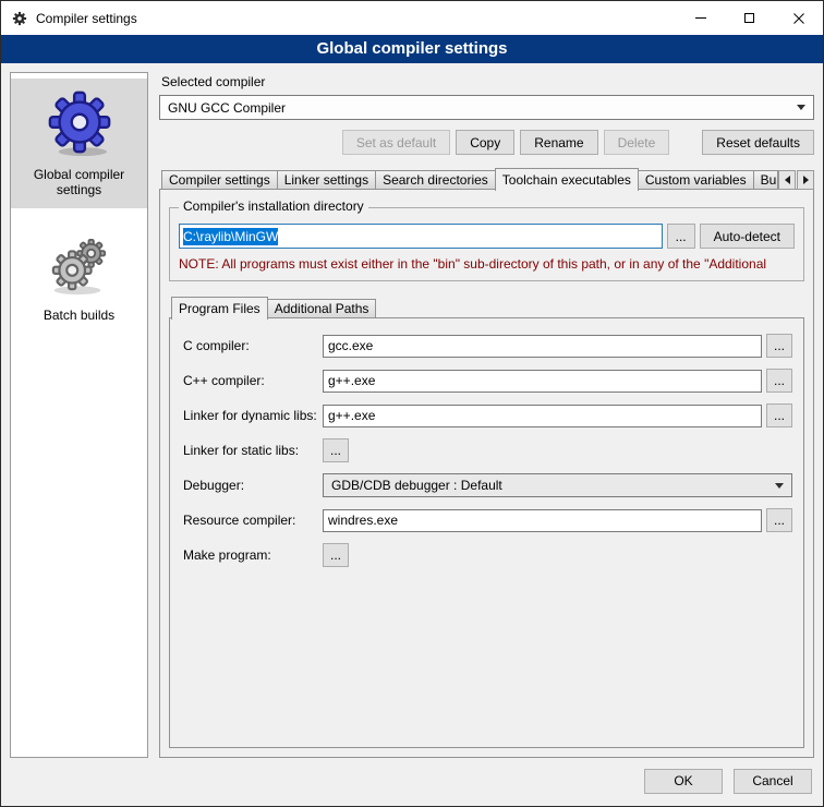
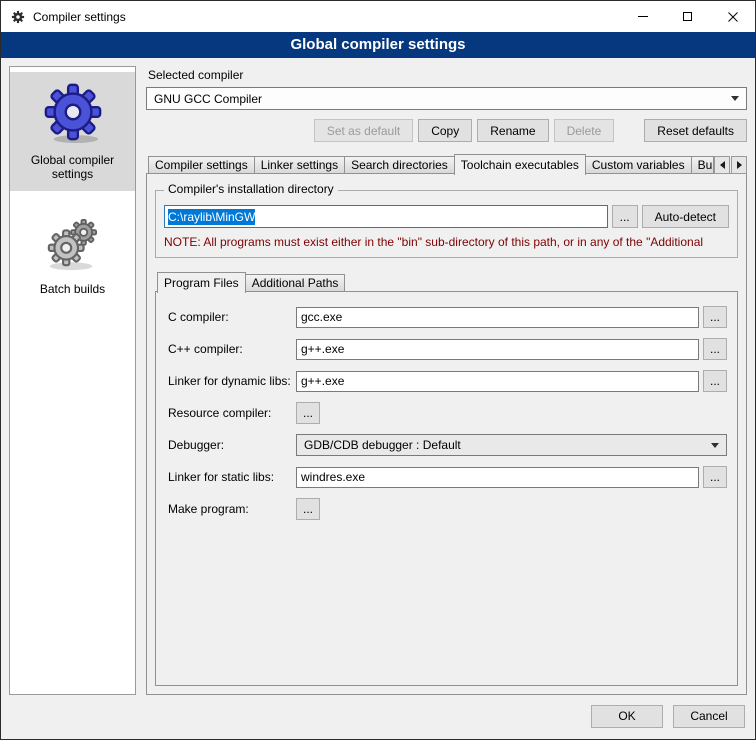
  Compiler settings
  Global compiler settings
  Global compiler settings
  Batch builds
  Selected compiler
  GNU GCC Compiler
  Set as default
  Copy
  Rename
  Delete
  Reset defaults
  Compiler settings
  Linker settings
  Search directories
  Toolchain executables
  Custom variables
  Compiler's installation directory
  C:\raylib\MinGW
  ...
  Auto-detect
  NOTE: All programs must exist either in the "bin" sub-directory of this path, or in any of the "Additional
  Program Files
  Additional Paths
  C compiler:
  gcc.exe
  ...
  C++ compiler:
  g++.exe
  ...
  Linker for dynamic libs:
  g++.exe
  ...
- Linker for static libs:
+ Resource compiler:
  ...
  Debugger:
  GDB/CDB debugger : Default
- Resource compiler:
+ Linker for static libs:
  windres.exe
  ...
  Make program:
  ...
  OK
  Cancel
